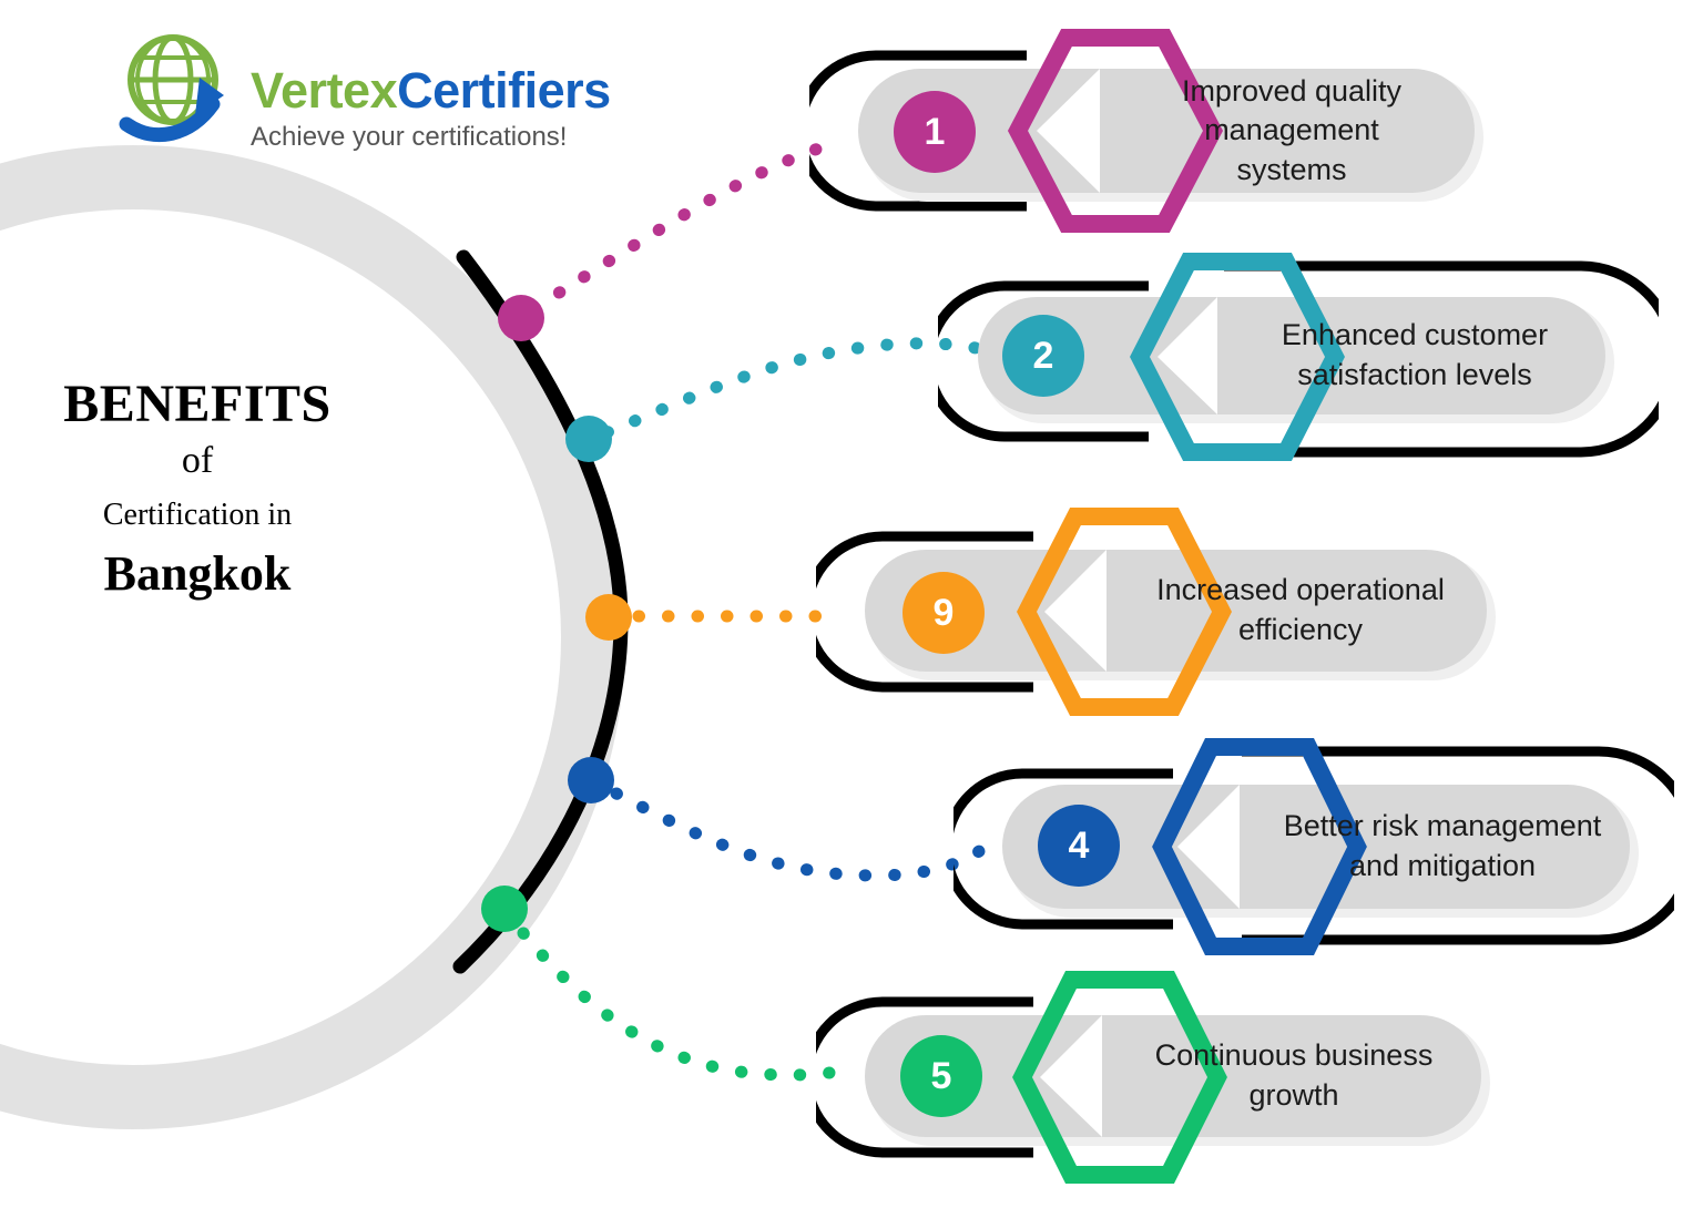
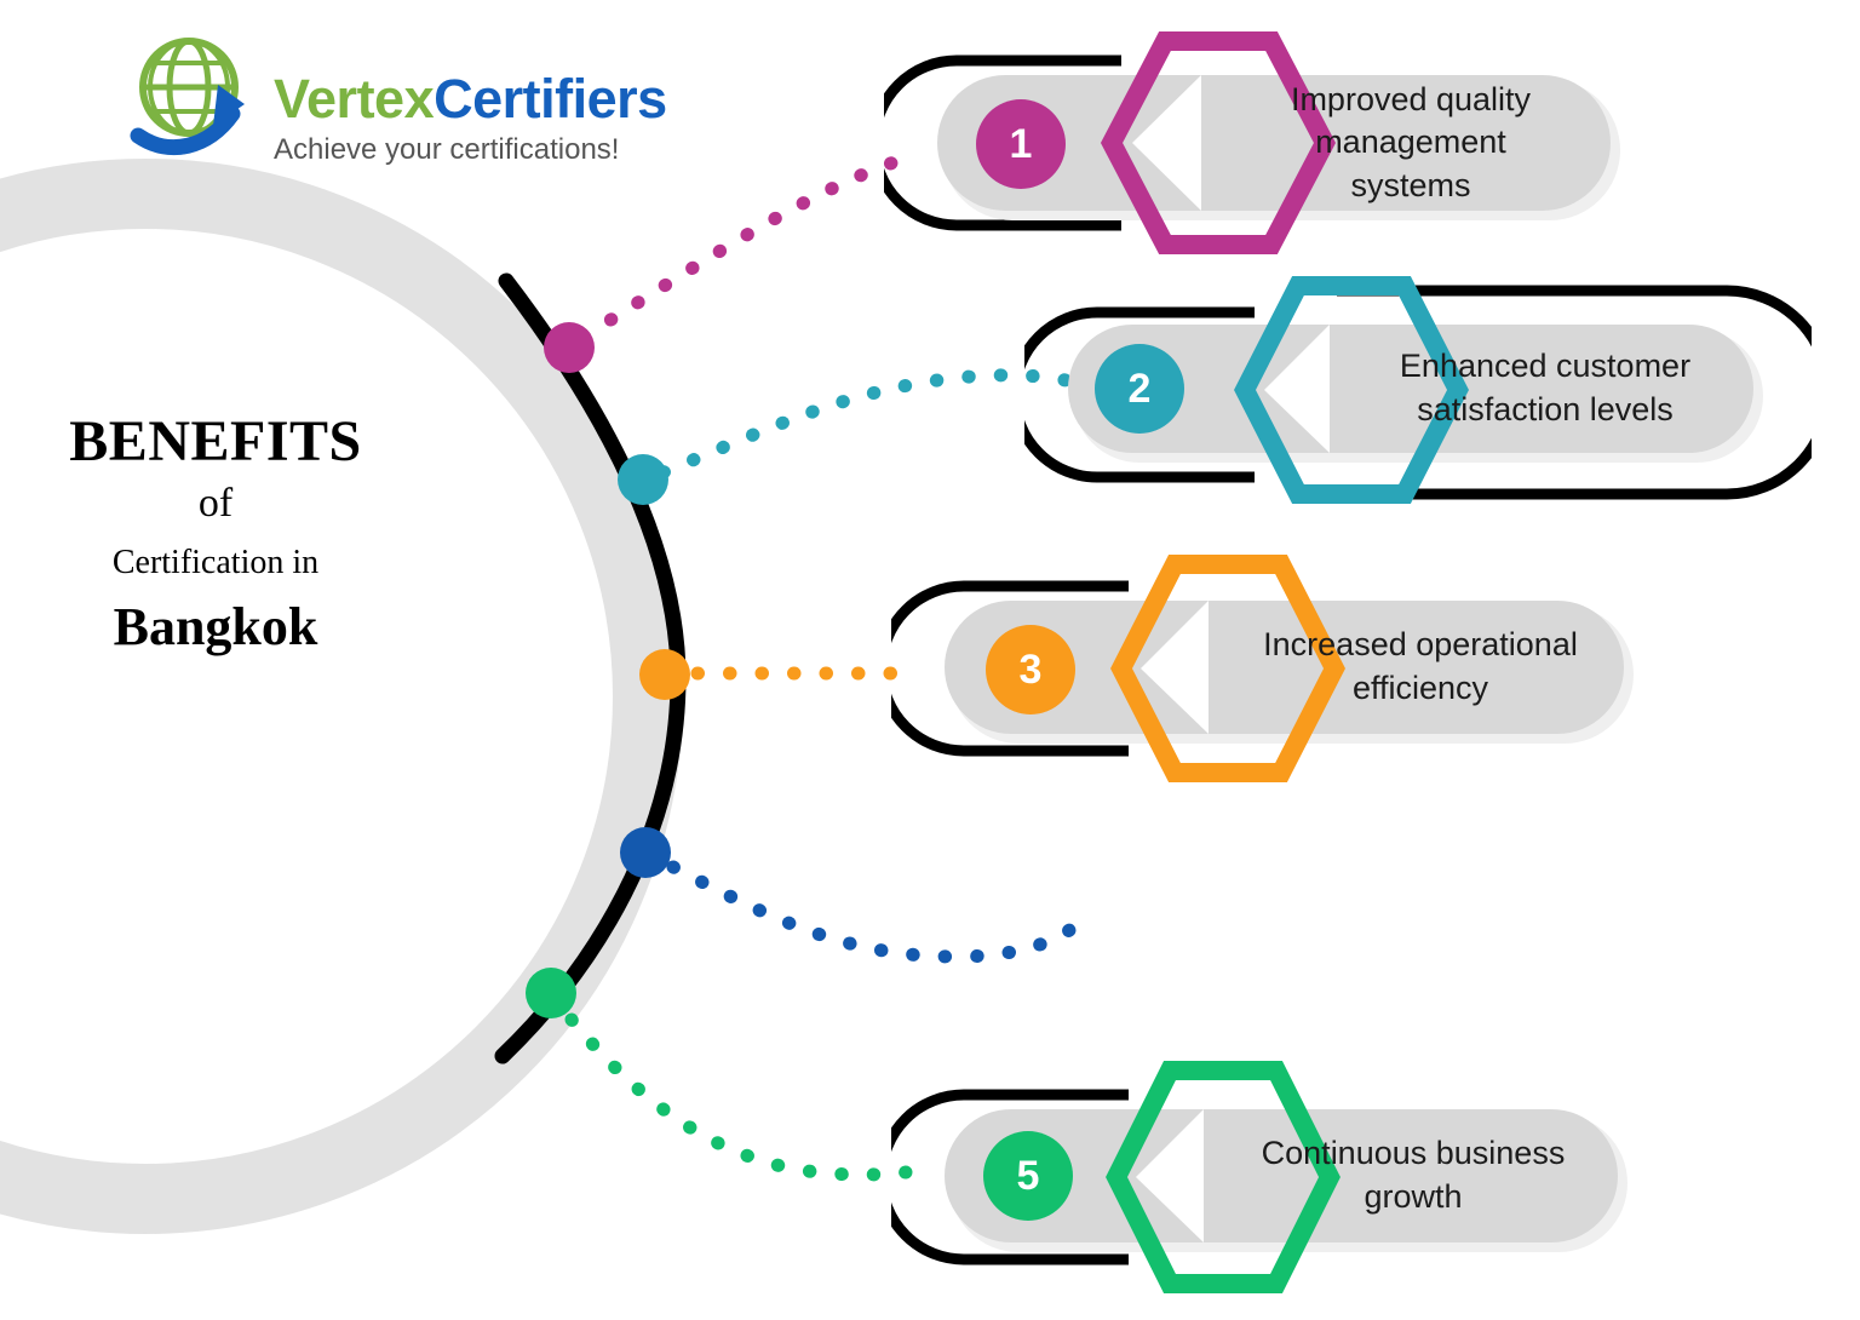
  VertexCertifiers
  Achieve your certifications!
  BENEFITS
  of
  Certification in
  Bangkok
  1
  Improved quality
  management
  systems
  2
  Enhanced customer
  satisfaction levels
- 9
+ 3
  Increased operational
  efficiency
- 4
- Better risk management
- and mitigation
  5
  Continuous business
  growth
